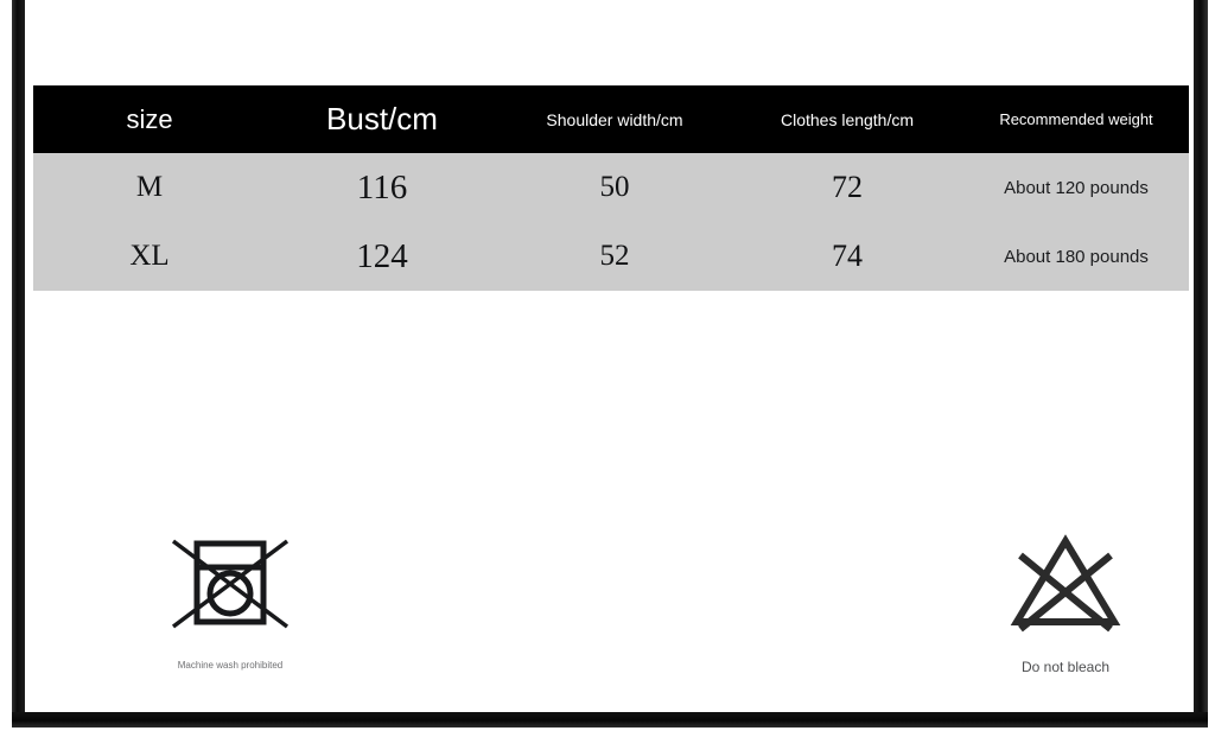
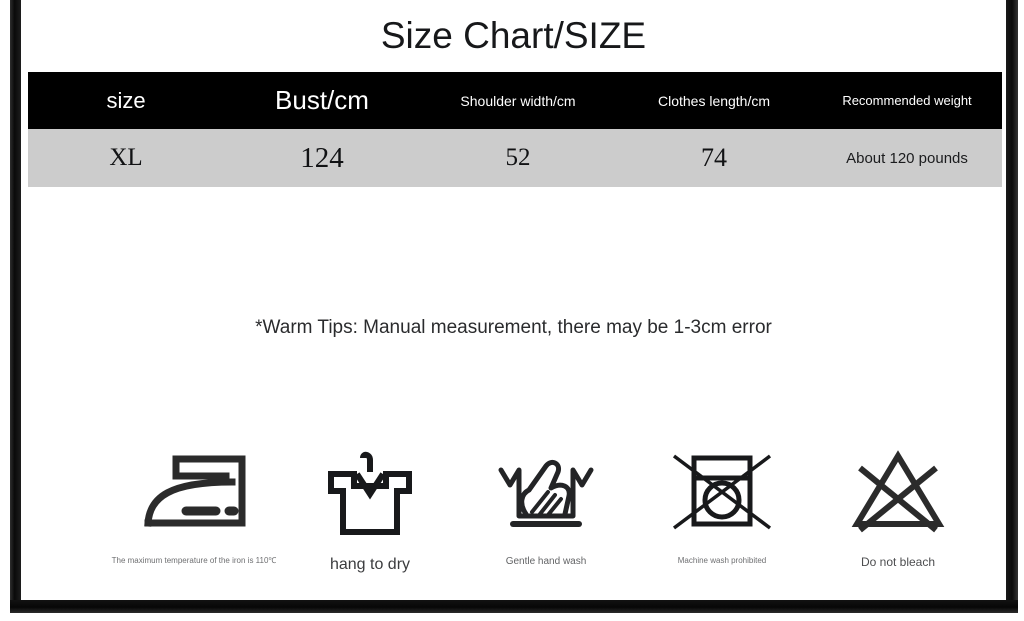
+ Size Chart/SIZE
  size	Bust/cm	Shoulder width/cm	Clothes length/cm	Recommended weight
- M	116	50	72	About 120 pounds
- XL	124	52	74	About 180 pounds
+ XL	124	52	74	About 120 pounds
+ *Warm Tips: Manual measurement, there may be 1-3cm error
+ The maximum temperature of the iron is 110℃
+ hang to dry
+ Gentle hand wash
  Machine wash prohibited
  Do not bleach
